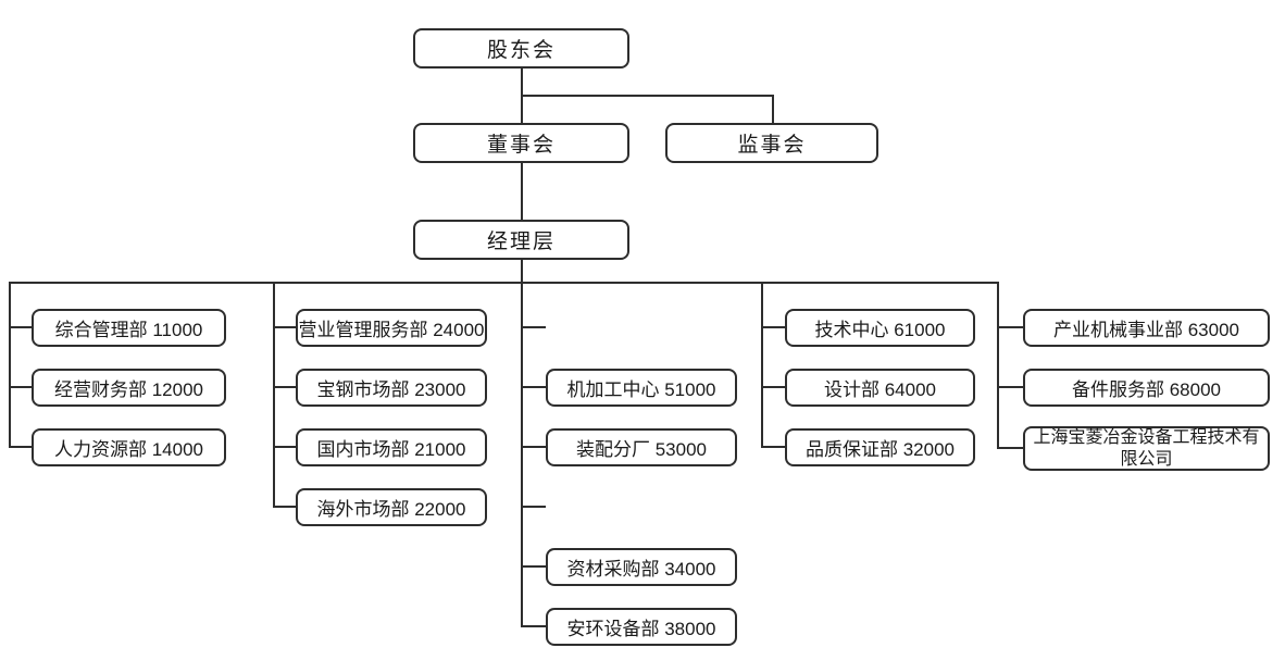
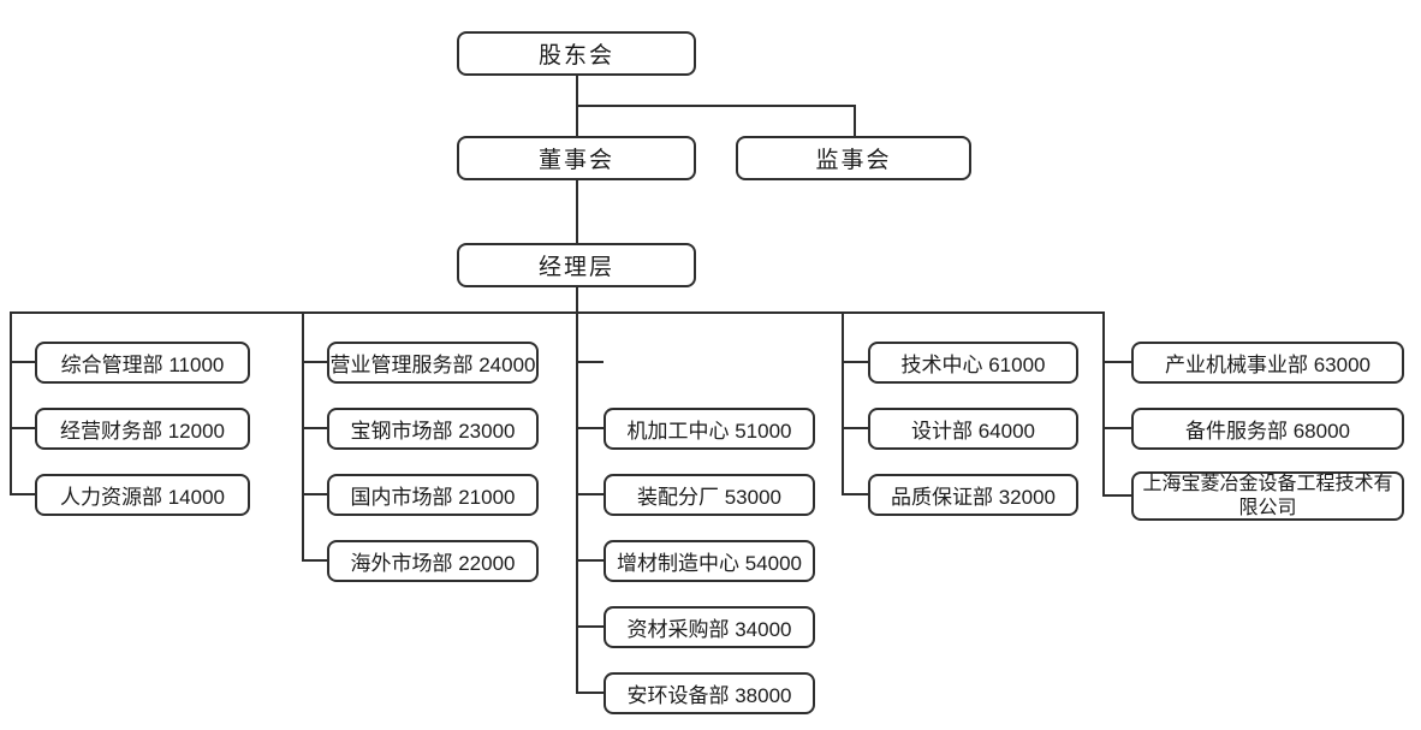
  股东会
  董事会
  监事会
  经理层
  综合管理部 11000
  经营财务部 12000
  人力资源部 14000
  营业管理服务部 24000
  宝钢市场部 23000
  国内市场部 21000
  海外市场部 22000
  机加工中心 51000
  装配分厂 53000
+ 增材制造中心 54000
  资材采购部 34000
  安环设备部 38000
  技术中心 61000
  设计部 64000
  品质保证部 32000
  产业机械事业部 63000
  备件服务部 68000
  上海宝菱冶金设备工程技术有限公司
